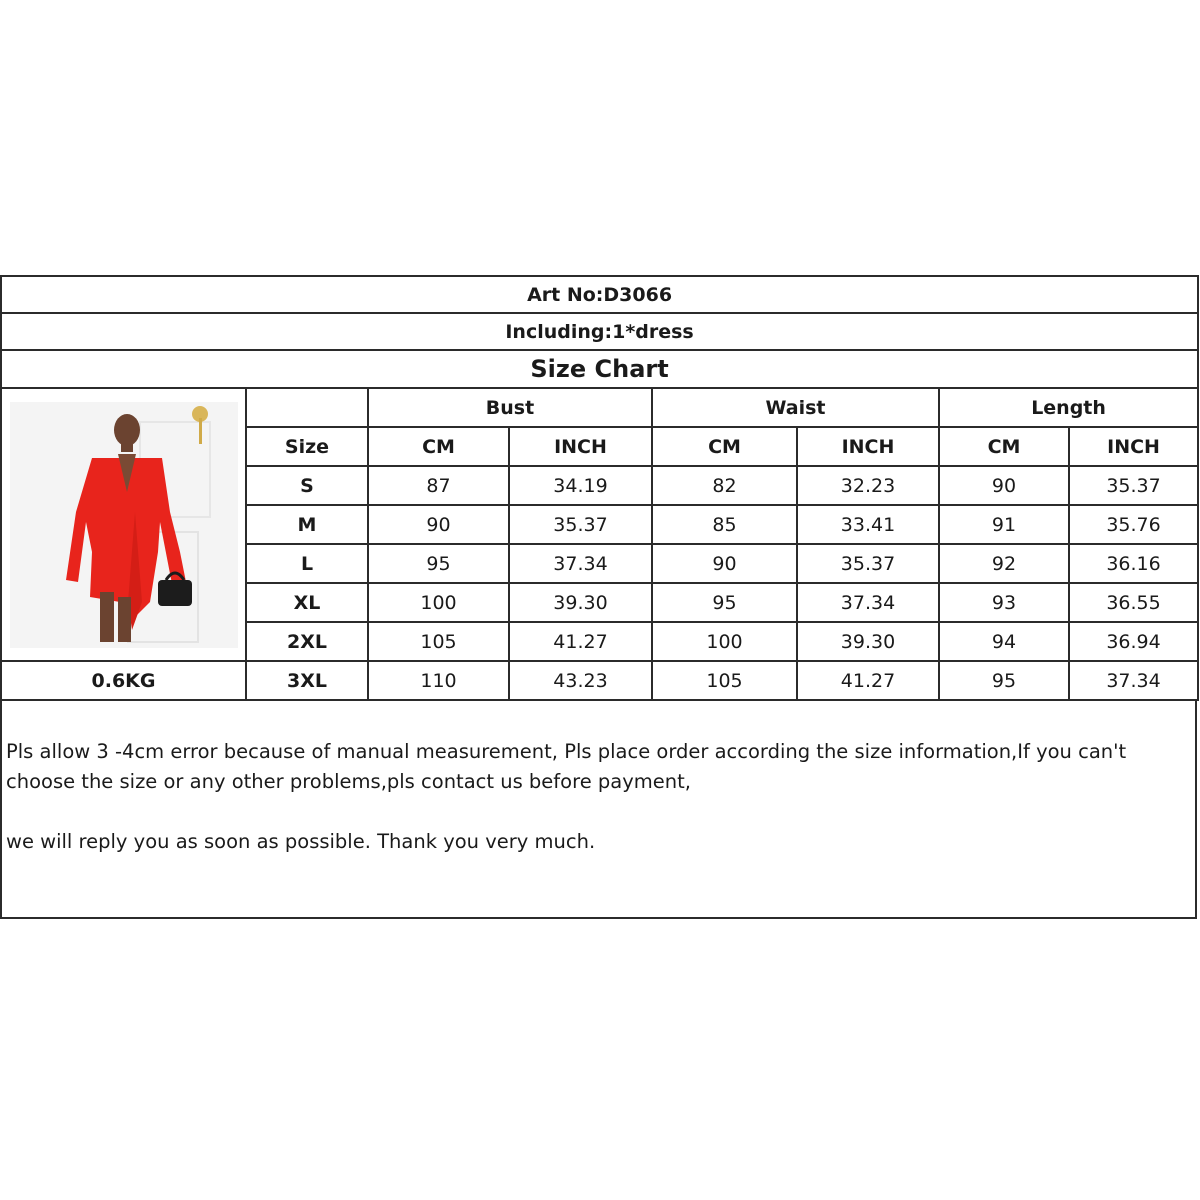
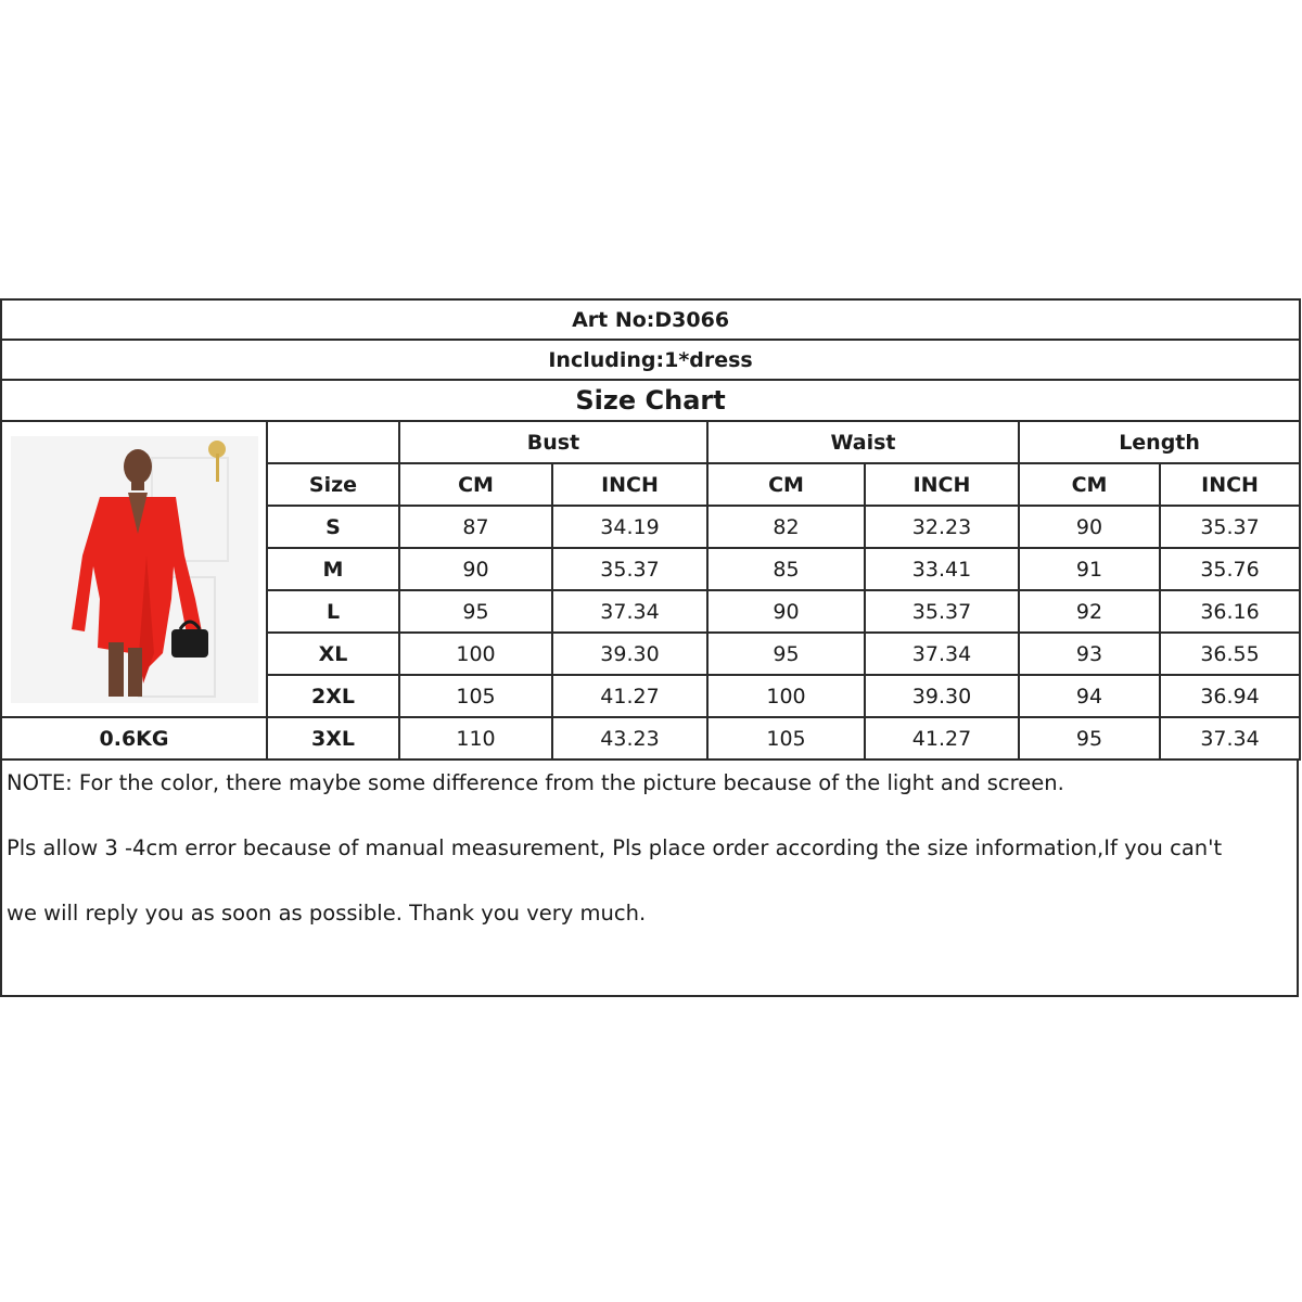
  Art No:D3066
  Including:1*dress
  Size Chart
  		Bust	Waist	Length
  Size	CM	INCH	CM	INCH	CM	INCH
  S	87	34.19	82	32.23	90	35.37
  M	90	35.37	85	33.41	91	35.76
  L	95	37.34	90	35.37	92	36.16
  XL	100	39.30	95	37.34	93	36.55
  2XL	105	41.27	100	39.30	94	36.94
  0.6KG	3XL	110	43.23	105	41.27	95	37.34
+ NOTE: For the color, there maybe some difference from the picture because of the light and screen.
  Pls allow 3 -4cm error because of manual measurement, Pls place order according the size information,If you can't
- choose the size or any other problems,pls contact us before payment,
  we will reply you as soon as possible. Thank you very much.
